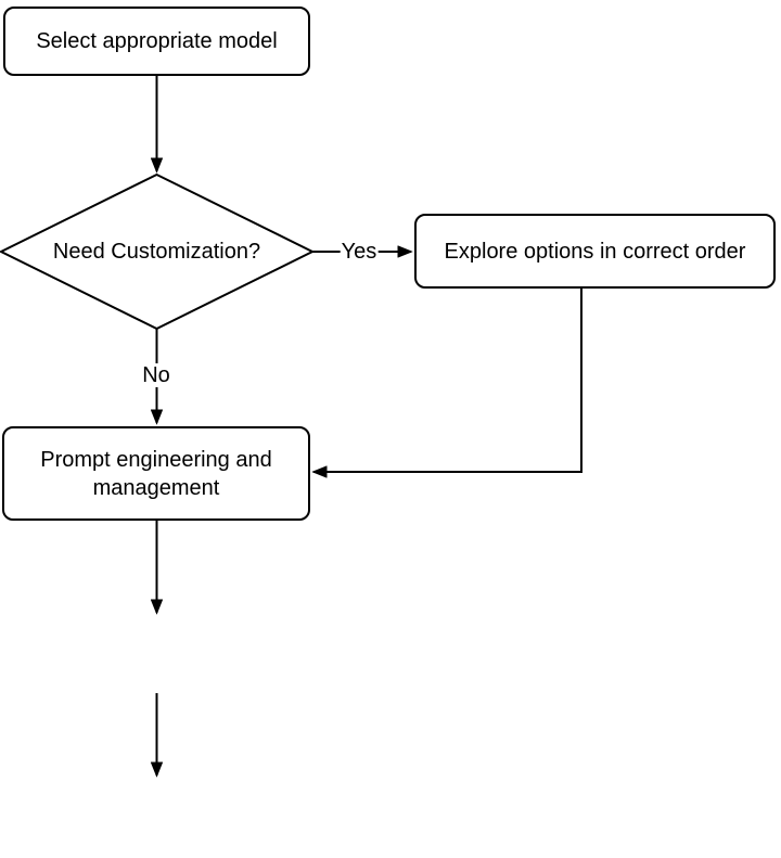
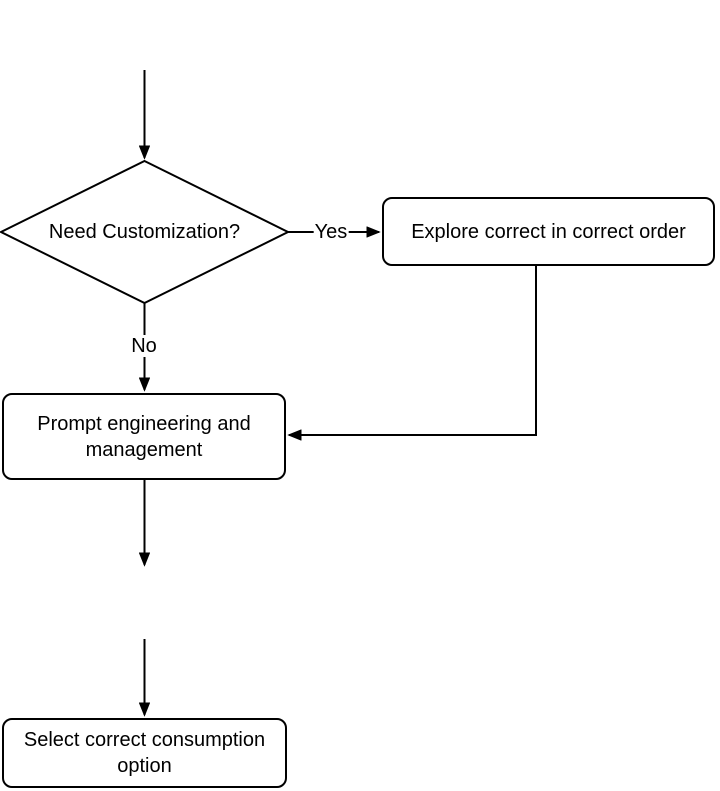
- Select appropriate model
  Need Customization?
- Explore options in correct order
+ Explore correct in correct order
  Prompt engineering and management
+ Select correct consumption option
  Yes
  No
